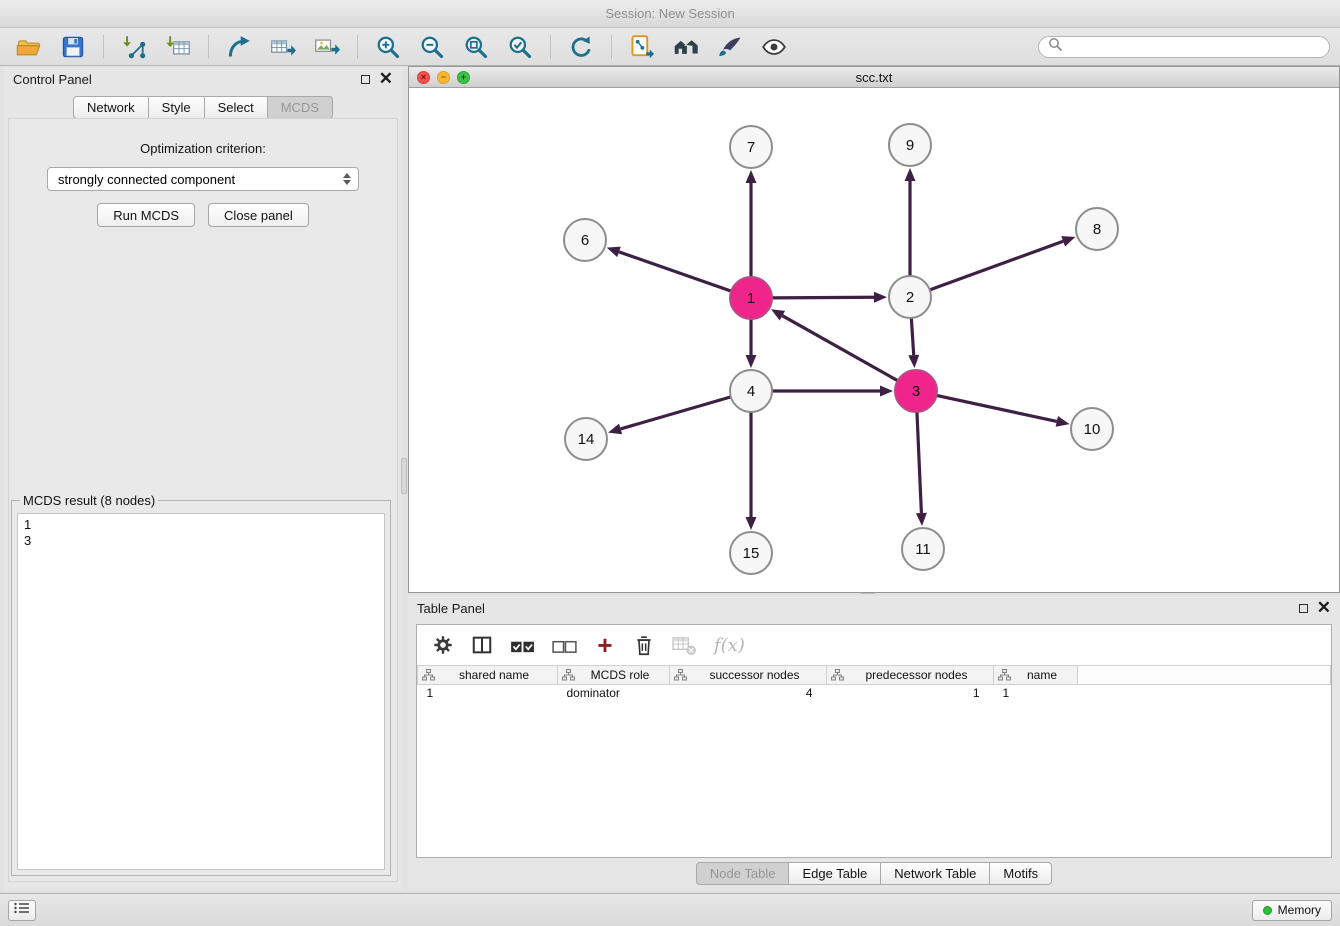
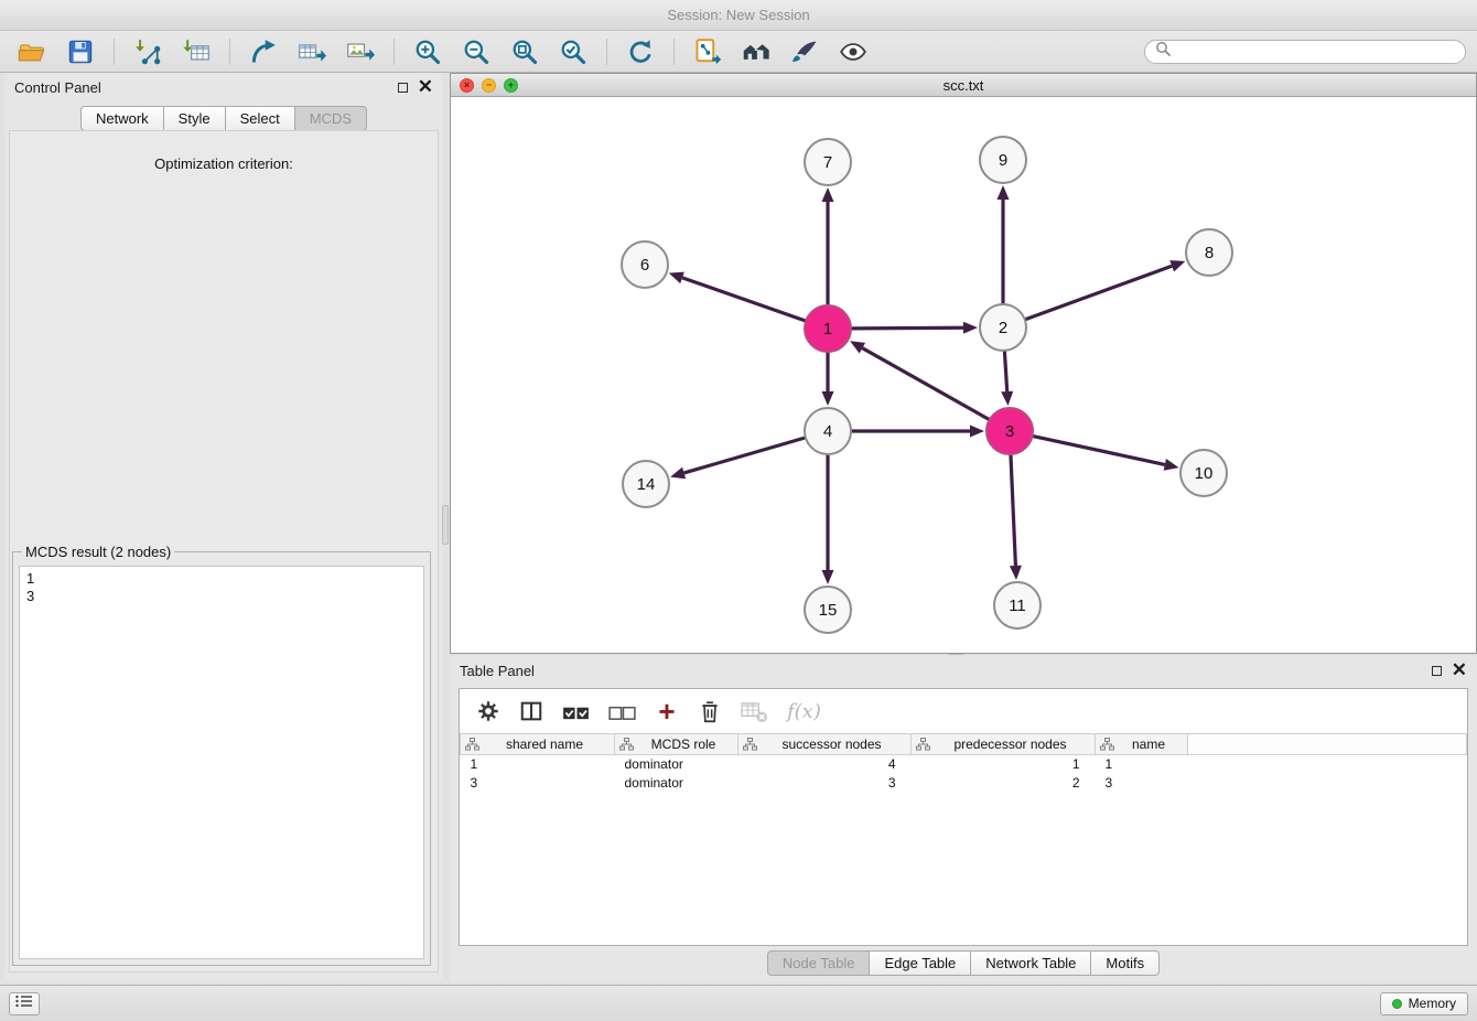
  Session: New Session
  Control Panel
  ✕
  Network
  Style
  Select
  MCDS
  Optimization criterion:
- strongly connected component
- Run MCDS
- Close panel
- MCDS result (8 nodes)
+ MCDS result (2 nodes)
  1
  3
  ×
  −
  +
  scc.txt
  7
  9
  6
  8
  1
  2
  4
  3
  14
  10
  15
  11
  Table Panel
  ✕
  +
  f(x)
  shared name	MCDS role	successor nodes	predecessor nodes	name
  1	dominator	4	1	1
+ 3	dominator	3	2	3
  Node Table
  Edge Table
  Network Table
  Motifs
  Memory
